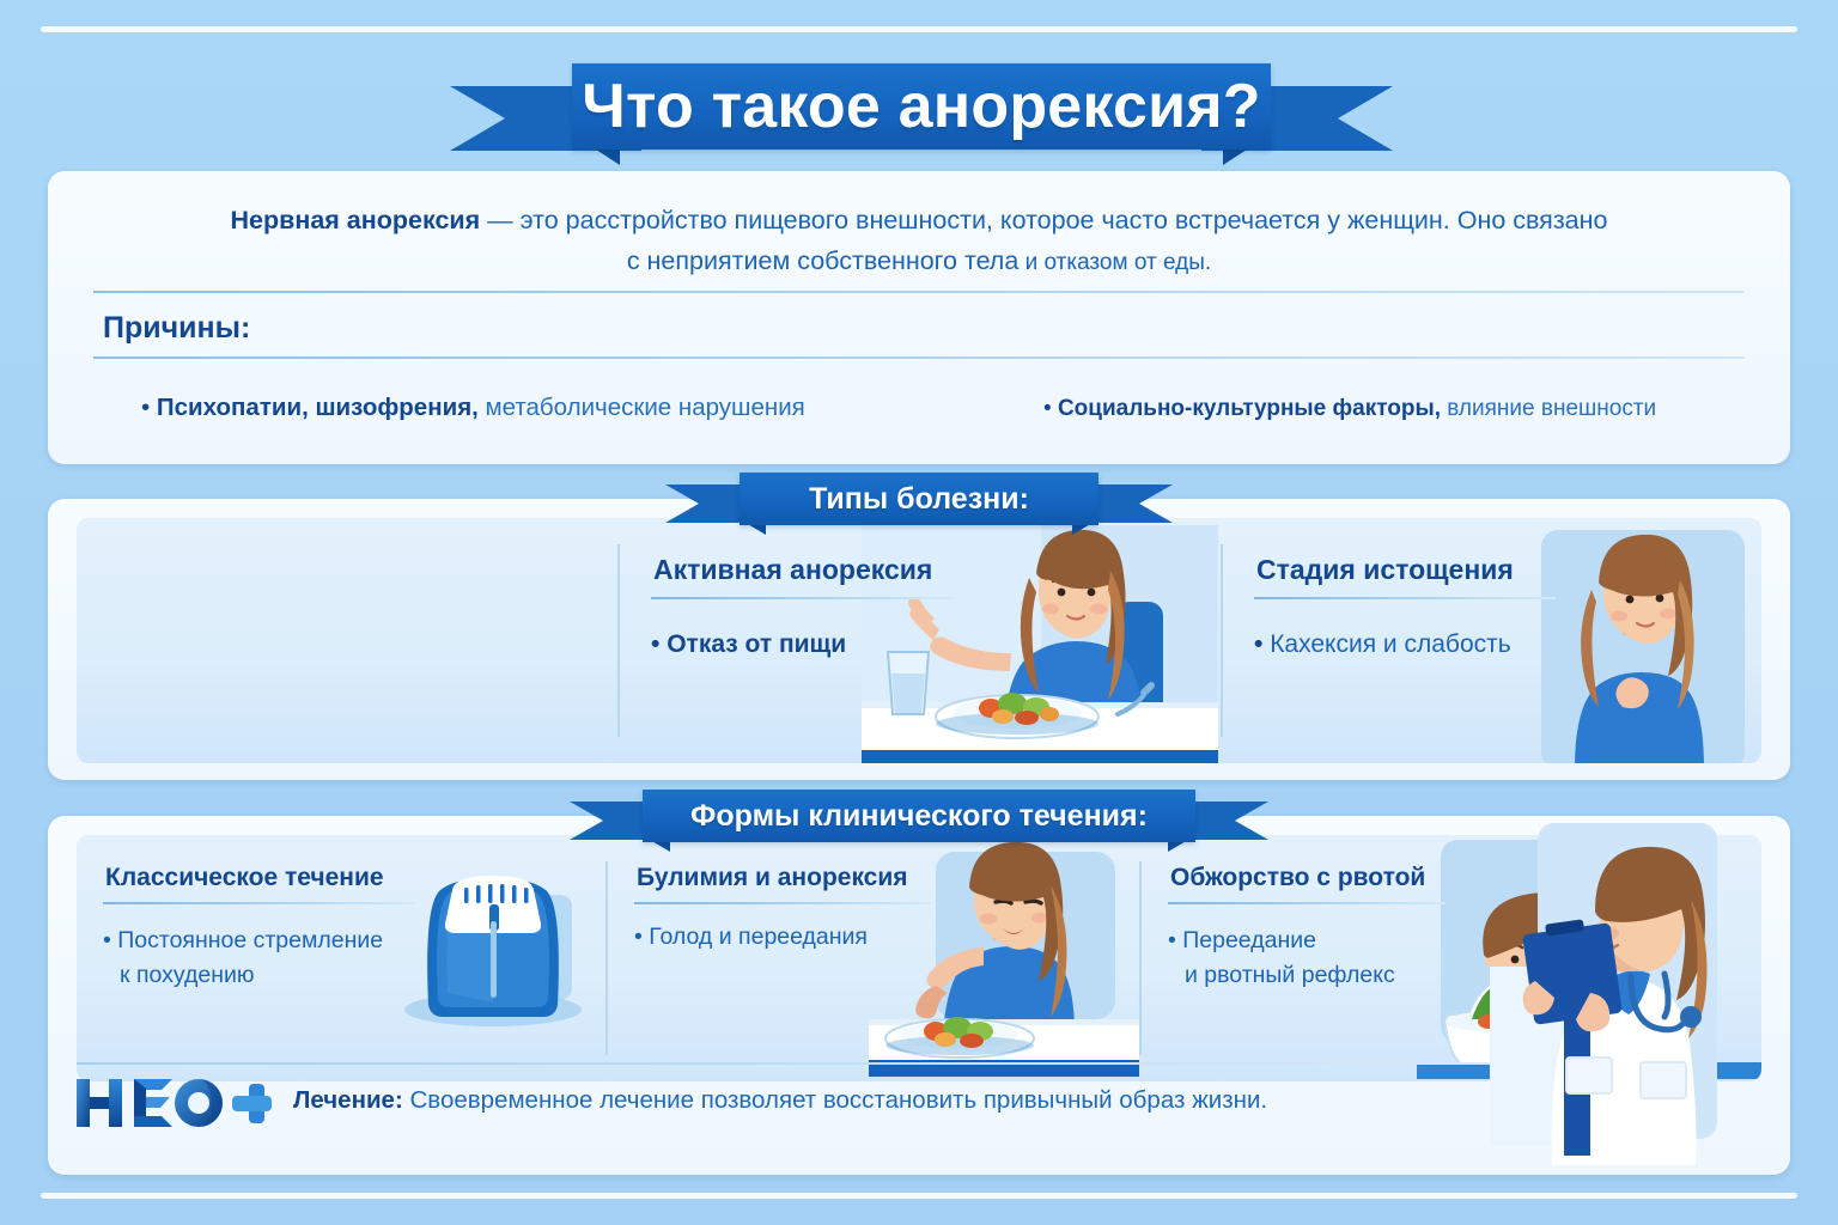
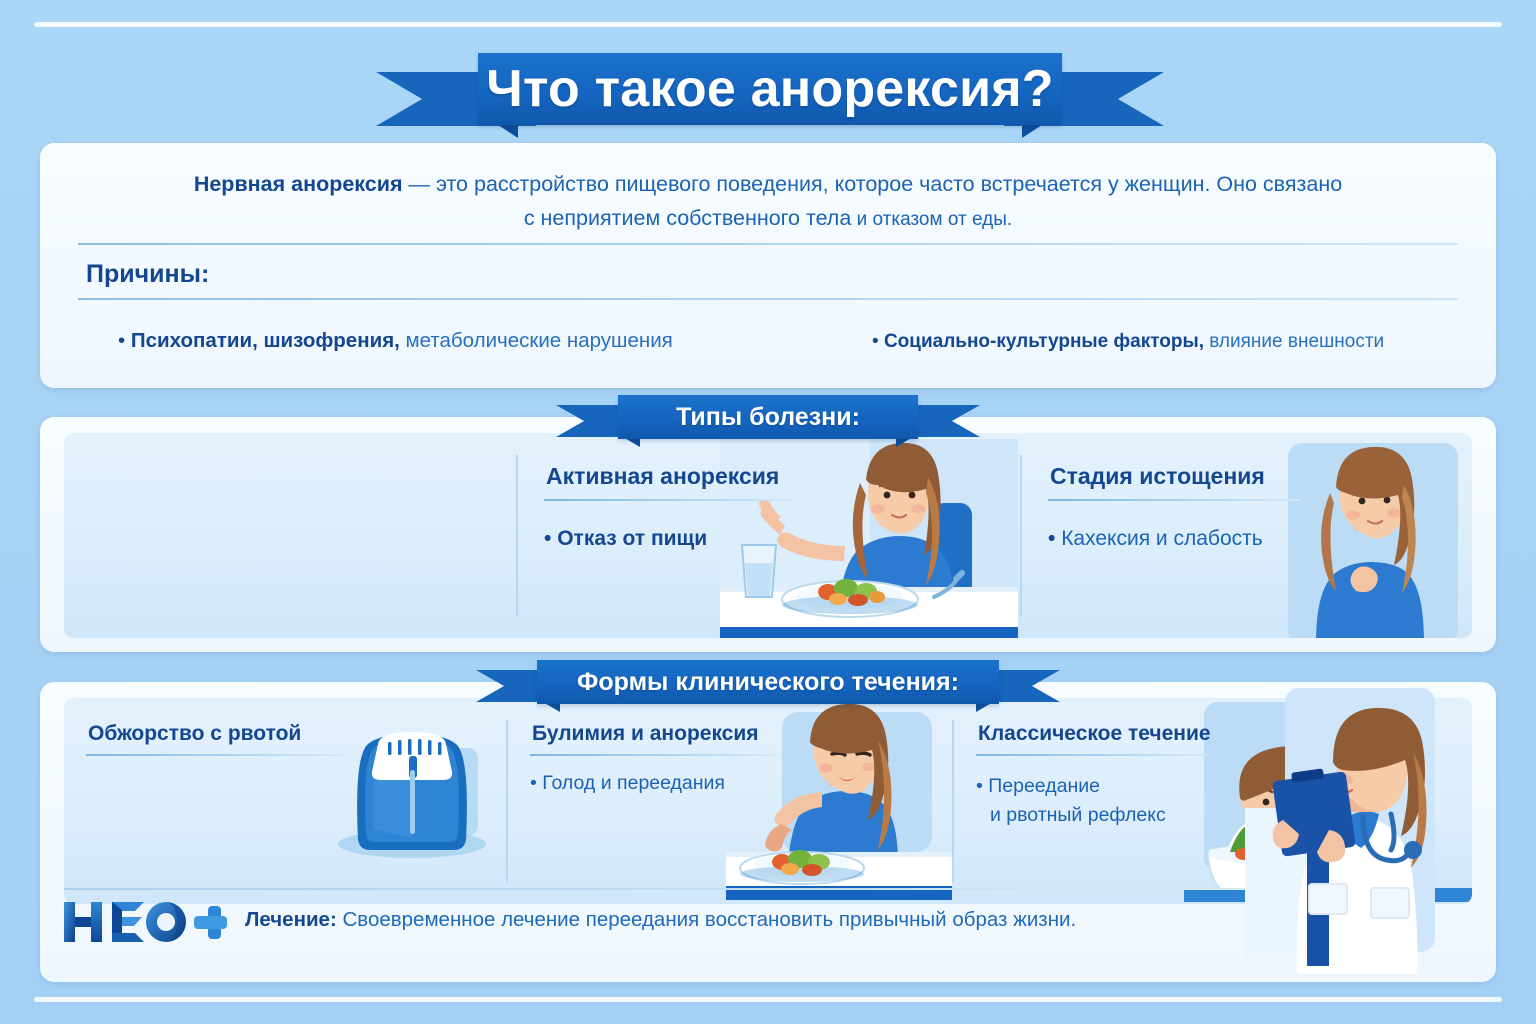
  Что такое анорексия?
- Нервная анорексия — это расстройство пищевого внешности, которое часто встречается у женщин. Оно связано
+ Нервная анорексия — это расстройство пищевого поведения, которое часто встречается у женщин. Оно связано
  с неприятием собственного тела и отказом от еды.
  Причины:
  • Психопатии, шизофрения, метаболические нарушения
  • Социально-культурные факторы, влияние внешности
  Активная анорексия
  • Отказ от пищи
  Стадия истощения
  • Кахексия и слабость
  Типы болезни:
- Классическое течение
+ Обжорство с рвотой
- • Постоянное стремление
- к похудению
  Булимия и анорексия
  • Голод и переедания
- Обжорство с рвотой
+ Классическое течение
  • Переедание
  и рвотный рефлекс
- Лечение: Своевременное лечение позволяет восстановить привычный образ жизни.
+ Лечение: Своевременное лечение переедания восстановить привычный образ жизни.
  Формы клинического течения:
